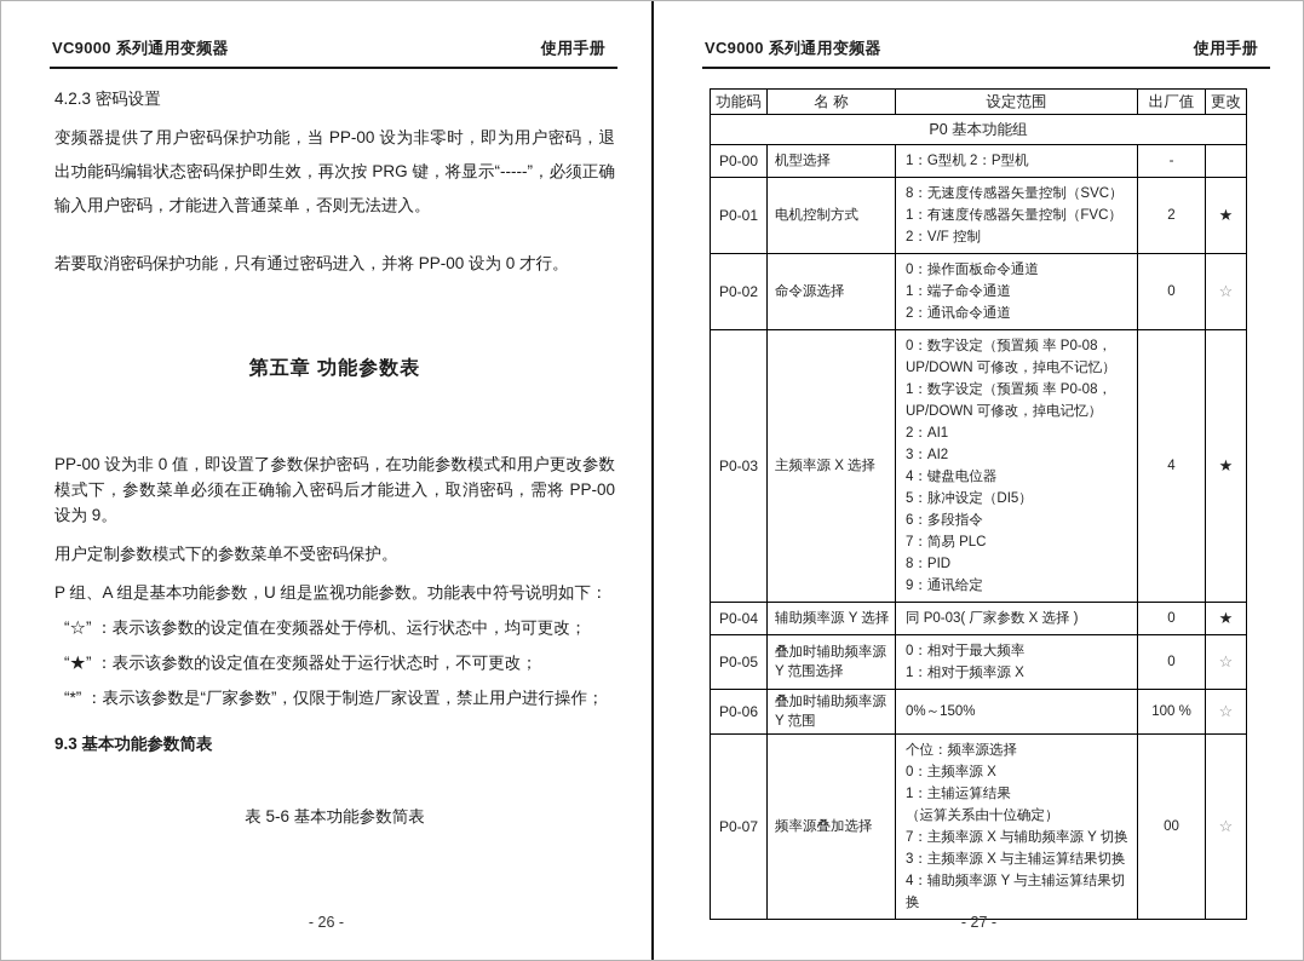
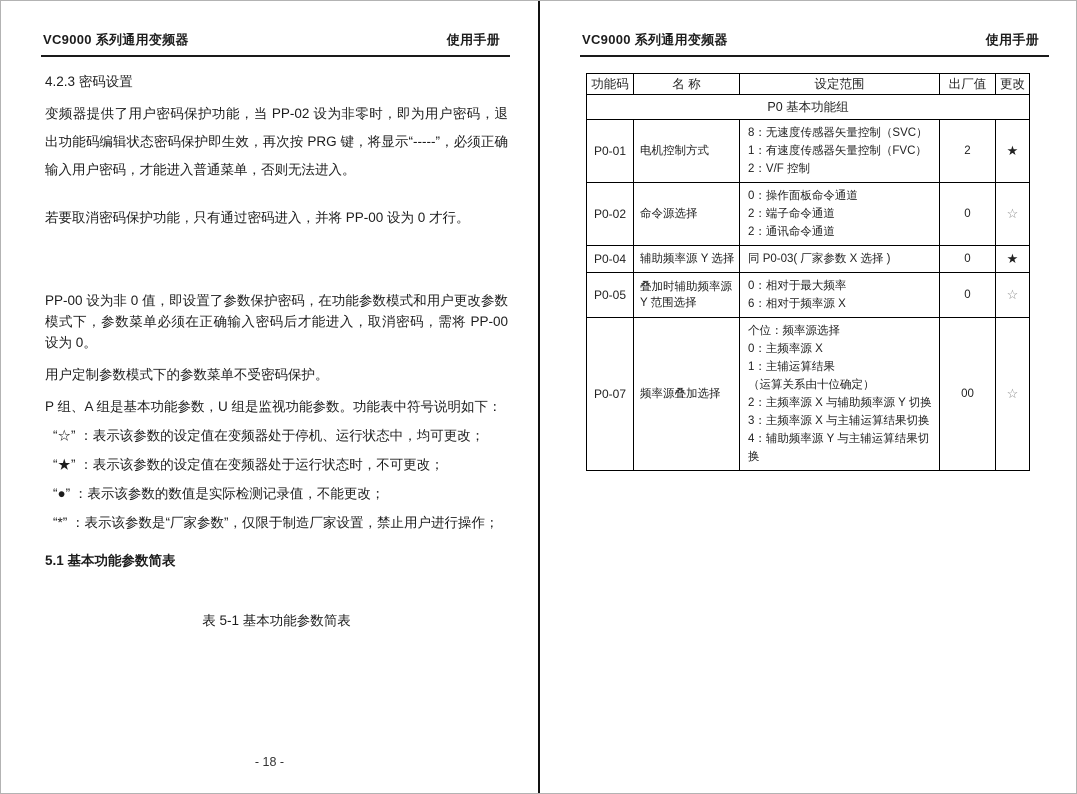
  VC9000 系列通用变频器
  使用手册
  4.2.3 密码设置
- 变频器提供了用户密码保护功能，当 PP-00 设为非零时，即为用户密码，退出功能码编辑状态密码保护即生效，再次按 PRG 键，将显示“-----”，必须正确输入用户密码，才能进入普通菜单，否则无法进入。
+ 变频器提供了用户密码保护功能，当 PP-02 设为非零时，即为用户密码，退出功能码编辑状态密码保护即生效，再次按 PRG 键，将显示“-----”，必须正确输入用户密码，才能进入普通菜单，否则无法进入。
  若要取消密码保护功能，只有通过密码进入，并将 PP-00 设为 0 才行。
- 第五章 功能参数表
- PP-00 设为非 0 值，即设置了参数保护密码，在功能参数模式和用户更改参数模式下，参数菜单必须在正确输入密码后才能进入，取消密码，需将 PP-00 设为 9。
+ PP-00 设为非 0 值，即设置了参数保护密码，在功能参数模式和用户更改参数模式下，参数菜单必须在正确输入密码后才能进入，取消密码，需将 PP-00 设为 0。
  用户定制参数模式下的参数菜单不受密码保护。
  P 组、A 组是基本功能参数，U 组是监视功能参数。功能表中符号说明如下：
  “☆” ：表示该参数的设定值在变频器处于停机、运行状态中，均可更改；
  “★” ：表示该参数的设定值在变频器处于运行状态时，不可更改；
+ “●” ：表示该参数的数值是实际检测记录值，不能更改；
  “*” ：表示该参数是“厂家参数”，仅限于制造厂家设置，禁止用户进行操作；
- 9.3 基本功能参数简表
+ 5.1 基本功能参数简表
- 表 5-6 基本功能参数简表
+ 表 5-1 基本功能参数简表
- - 26 -
+ - 18 -
  VC9000 系列通用变频器
  使用手册
  功能码	名 称	设定范围	出厂值	更改
  P0 基本功能组
- P0-00	机型选择	1：G型机 2：P型机	-
  P0-01	电机控制方式	8：无速度传感器矢量控制（SVC）1：有速度传感器矢量控制（FVC）2：V/F 控制	2	★
- P0-02	命令源选择	0：操作面板命令通道1：端子命令通道2：通讯命令通道	0	☆
+ P0-02	命令源选择	0：操作面板命令通道2：端子命令通道2：通讯命令通道	0	☆
- P0-03	主频率源 X 选择	0：数字设定（预置频 率 P0-08，UP/DOWN 可修改，掉电不记忆）1：数字设定（预置频 率 P0-08，UP/DOWN 可修改，掉电记忆）2：AI13：AI24：键盘电位器5：脉冲设定（DI5）6：多段指令7：简易 PLC8：PID9：通讯给定	4	★
  P0-04	辅助频率源 Y 选择	同 P0-03( 厂家参数 X 选择 )	0	★
- P0-05	叠加时辅助频率源 Y 范围选择	0：相对于最大频率1：相对于频率源 X	0	☆
+ P0-05	叠加时辅助频率源 Y 范围选择	0：相对于最大频率6：相对于频率源 X	0	☆
- P0-06	叠加时辅助频率源 Y 范围	0%～150%	100 %	☆
- P0-07	频率源叠加选择	个位：频率源选择0：主频率源 X1：主辅运算结果（运算关系由十位确定）7：主频率源 X 与辅助频率源 Y 切换3：主频率源 X 与主辅运算结果切换4：辅助频率源 Y 与主辅运算结果切换	00	☆
+ P0-07	频率源叠加选择	个位：频率源选择0：主频率源 X1：主辅运算结果（运算关系由十位确定）2：主频率源 X 与辅助频率源 Y 切换3：主频率源 X 与主辅运算结果切换4：辅助频率源 Y 与主辅运算结果切换	00	☆
- - 27 -
